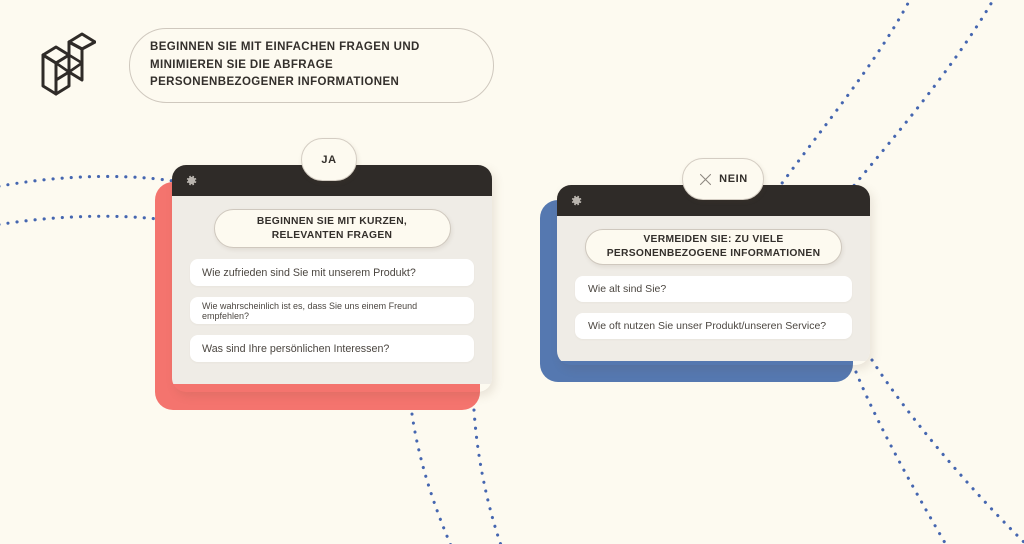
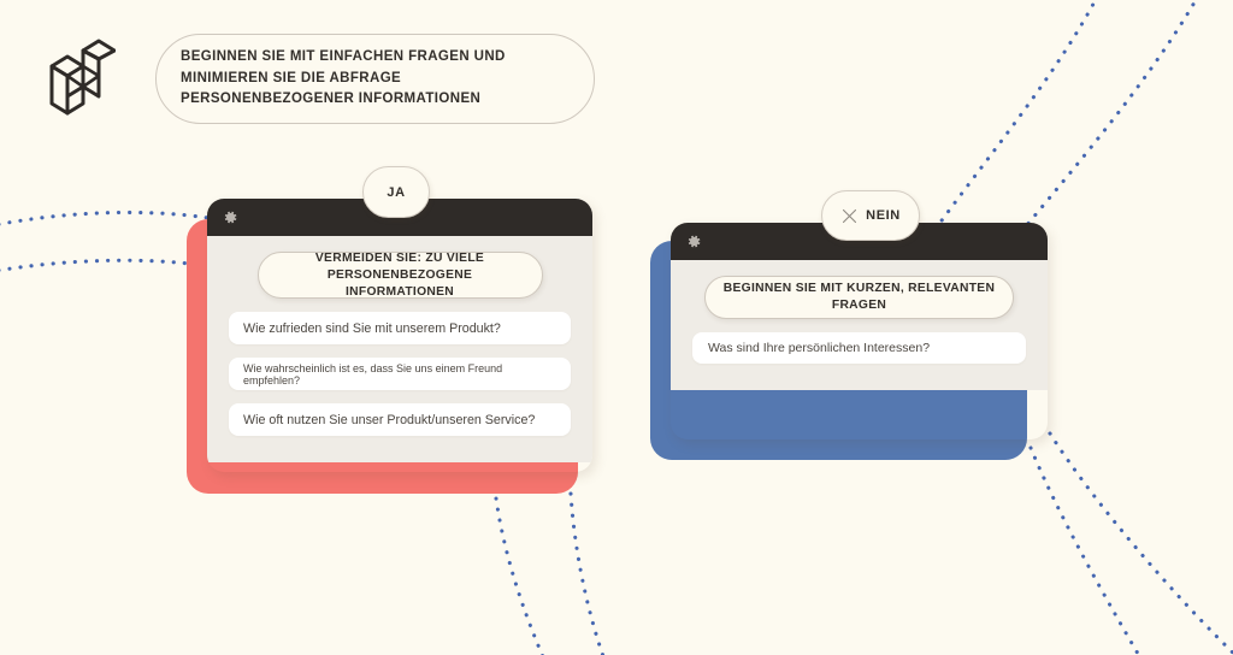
  BEGINNEN SIE MIT EINFACHEN FRAGEN UND
  MINIMIEREN SIE DIE ABFRAGE
  PERSONENBEZOGENER INFORMATIONEN
  JA
- BEGINNEN SIE MIT KURZEN, RELEVANTEN FRAGEN
+ VERMEIDEN SIE: ZU VIELE PERSONENBEZOGENE INFORMATIONEN
  Wie zufrieden sind Sie mit unserem Produkt?
  Wie wahrscheinlich ist es, dass Sie uns einem Freund empfehlen?
- Was sind Ihre persönlichen Interessen?
+ Wie oft nutzen Sie unser Produkt/unseren Service?
  NEIN
- VERMEIDEN SIE: ZU VIELE PERSONENBEZOGENE INFORMATIONEN
+ BEGINNEN SIE MIT KURZEN, RELEVANTEN FRAGEN
- Wie alt sind Sie?
- Wie oft nutzen Sie unser Produkt/unseren Service?
+ Was sind Ihre persönlichen Interessen?
